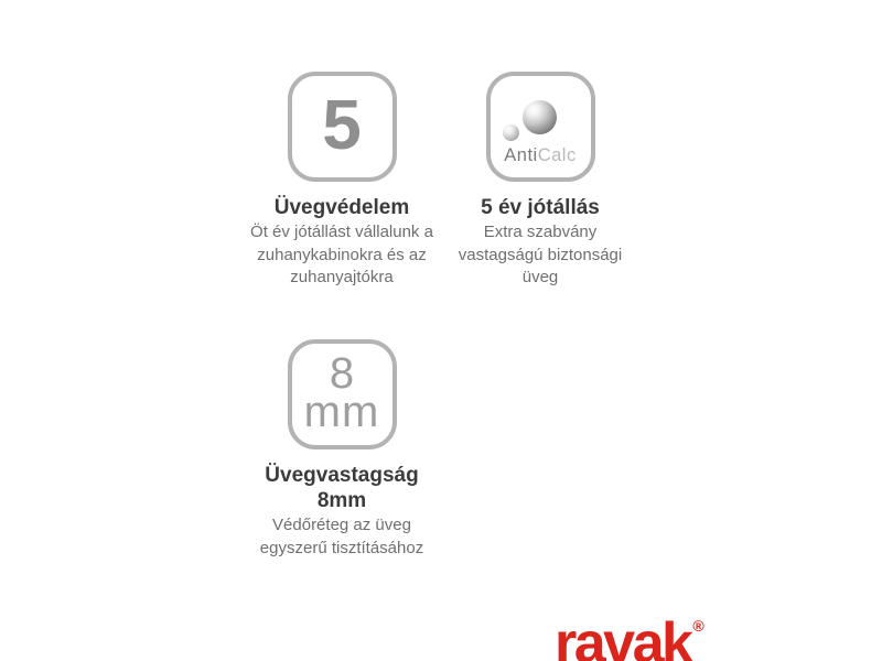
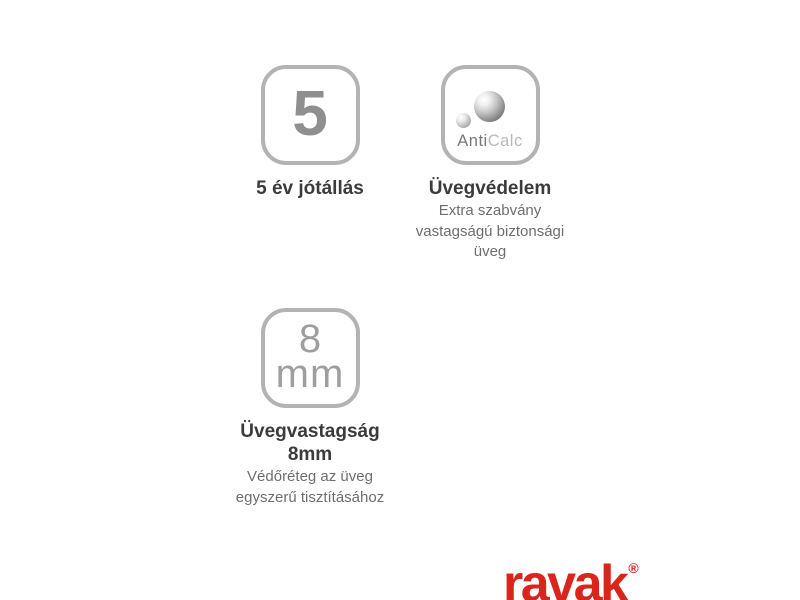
  5
- Üvegvédelem
+ 5 év jótállás
- Öt év jótállást vállalunk a zuhanykabinokra és az zuhanyajtókra
  AntiCalc
- 5 év jótállás
+ Üvegvédelem
  Extra szabvány vastagságú biztonsági üveg
  8
  mm
  Üvegvastagság 8mm
  Védőréteg az üveg egyszerű tisztításához
  ravak ®
